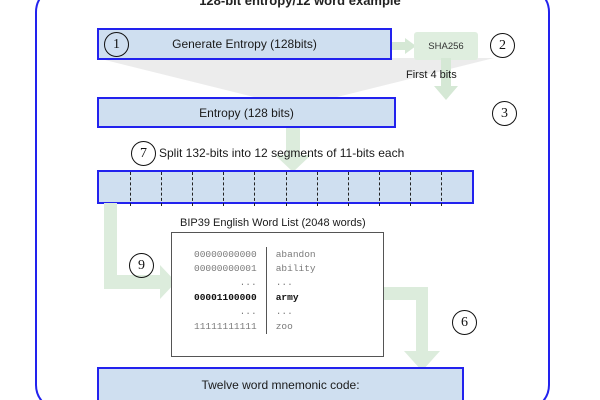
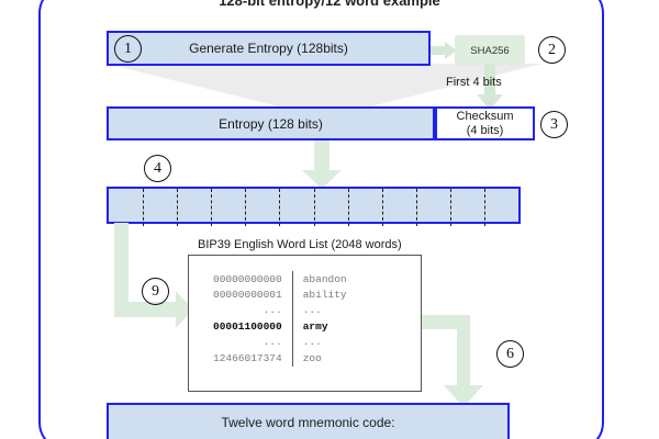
  128-bit entropy/12 word example
  Generate Entropy (128bits)
  1
  SHA256
  2
  First 4 bits
  Entropy (128 bits)
+ Checksum
+ (4 bits)
  3
- 7
+ 4
- Split 132-bits into 12 segments of 11-bits each
  9
  BIP39 English Word List (2048 words)
  00000000000	abandon
  00000000001	ability
  ...	...
  00001100000	army
  ...	...
- 11111111111	zoo
+ 12466017374	zoo
  6
  Twelve word mnemonic code:
